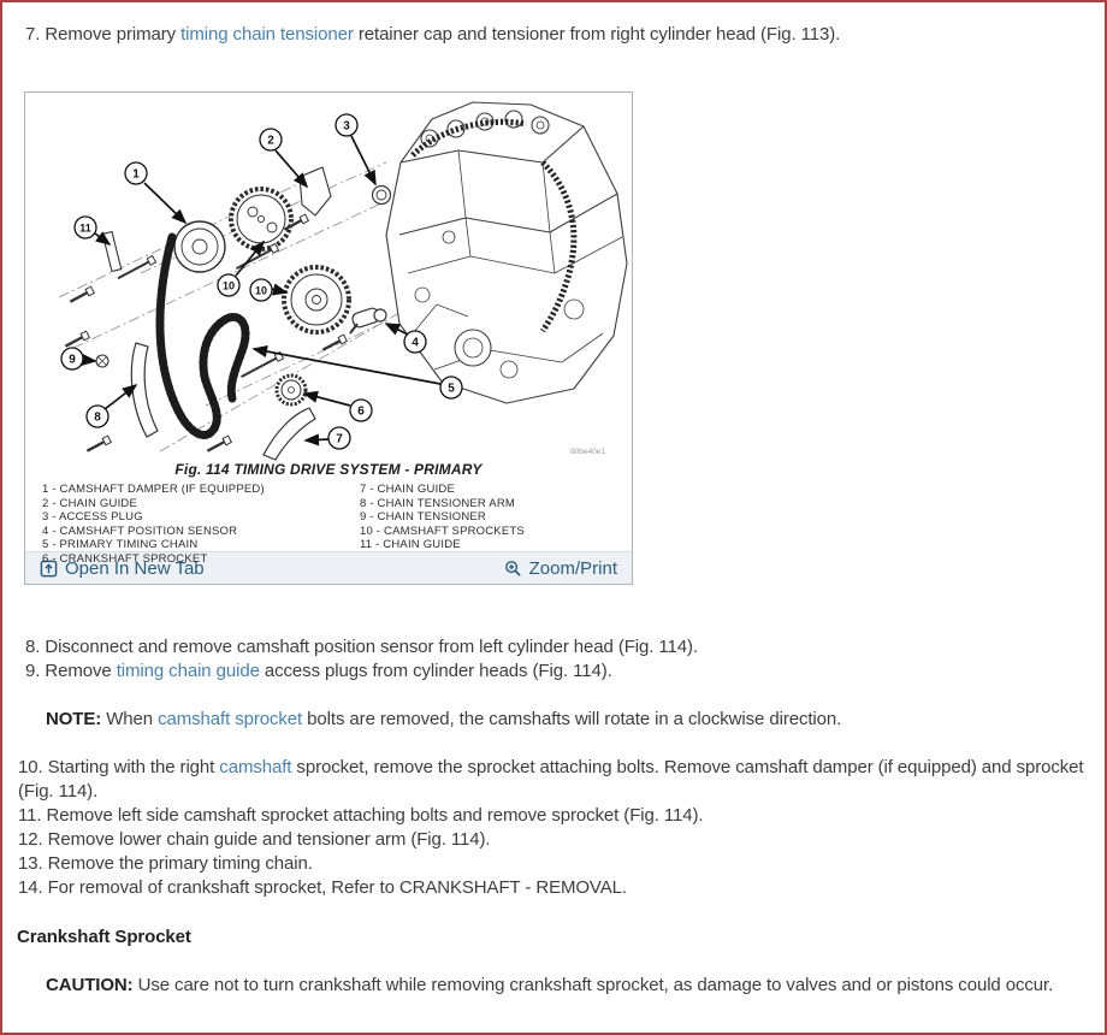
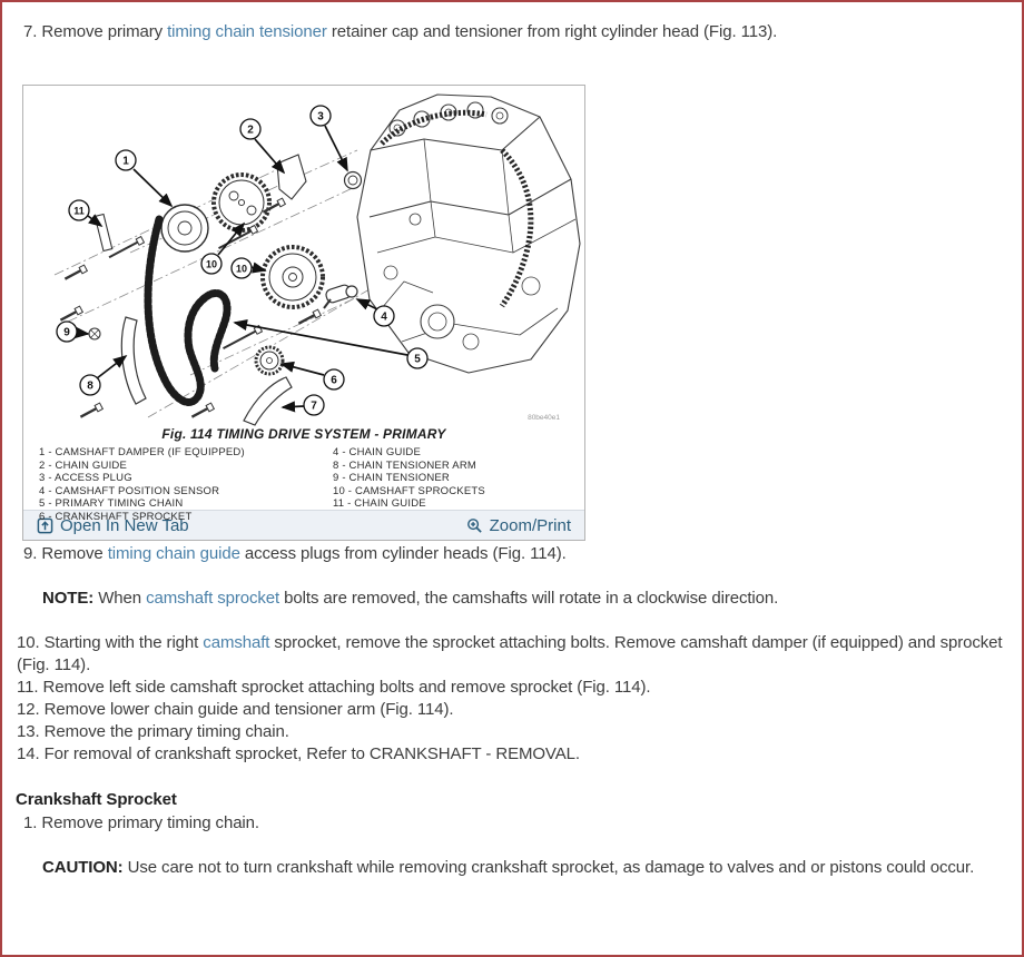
  7. Remove primary timing chain tensioner retainer cap and tensioner from right cylinder head (Fig. 113).
  1
  2
  3
  11
  10
  10
  9
  8
  5
  4
  6
  7
  Fig. 114 TIMING DRIVE SYSTEM - PRIMARY
  1 - CAMSHAFT DAMPER (IF EQUIPPED)
  2 - CHAIN GUIDE
  3 - ACCESS PLUG
  4 - CAMSHAFT POSITION SENSOR
  5 - PRIMARY TIMING CHAIN
  6 - CRANKSHAFT SPROCKET
- 7 - CHAIN GUIDE
+ 4 - CHAIN GUIDE
  8 - CHAIN TENSIONER ARM
  9 - CHAIN TENSIONER
  10 - CAMSHAFT SPROCKETS
  11 - CHAIN GUIDE
  Open In New Tab
  Zoom/Print
- 8. Disconnect and remove camshaft position sensor from left cylinder head (Fig. 114).
  9. Remove timing chain guide access plugs from cylinder heads (Fig. 114).
  NOTE: When camshaft sprocket bolts are removed, the camshafts will rotate in a clockwise direction.
  10. Starting with the right camshaft sprocket, remove the sprocket attaching bolts. Remove camshaft damper (if equipped) and sprocket (Fig. 114).
  11. Remove left side camshaft sprocket attaching bolts and remove sprocket (Fig. 114).
  12. Remove lower chain guide and tensioner arm (Fig. 114).
  13. Remove the primary timing chain.
  14. For removal of crankshaft sprocket, Refer to CRANKSHAFT - REMOVAL.
  Crankshaft Sprocket
+ 1. Remove primary timing chain.
  CAUTION: Use care not to turn crankshaft while removing crankshaft sprocket, as damage to valves and or pistons could occur.
